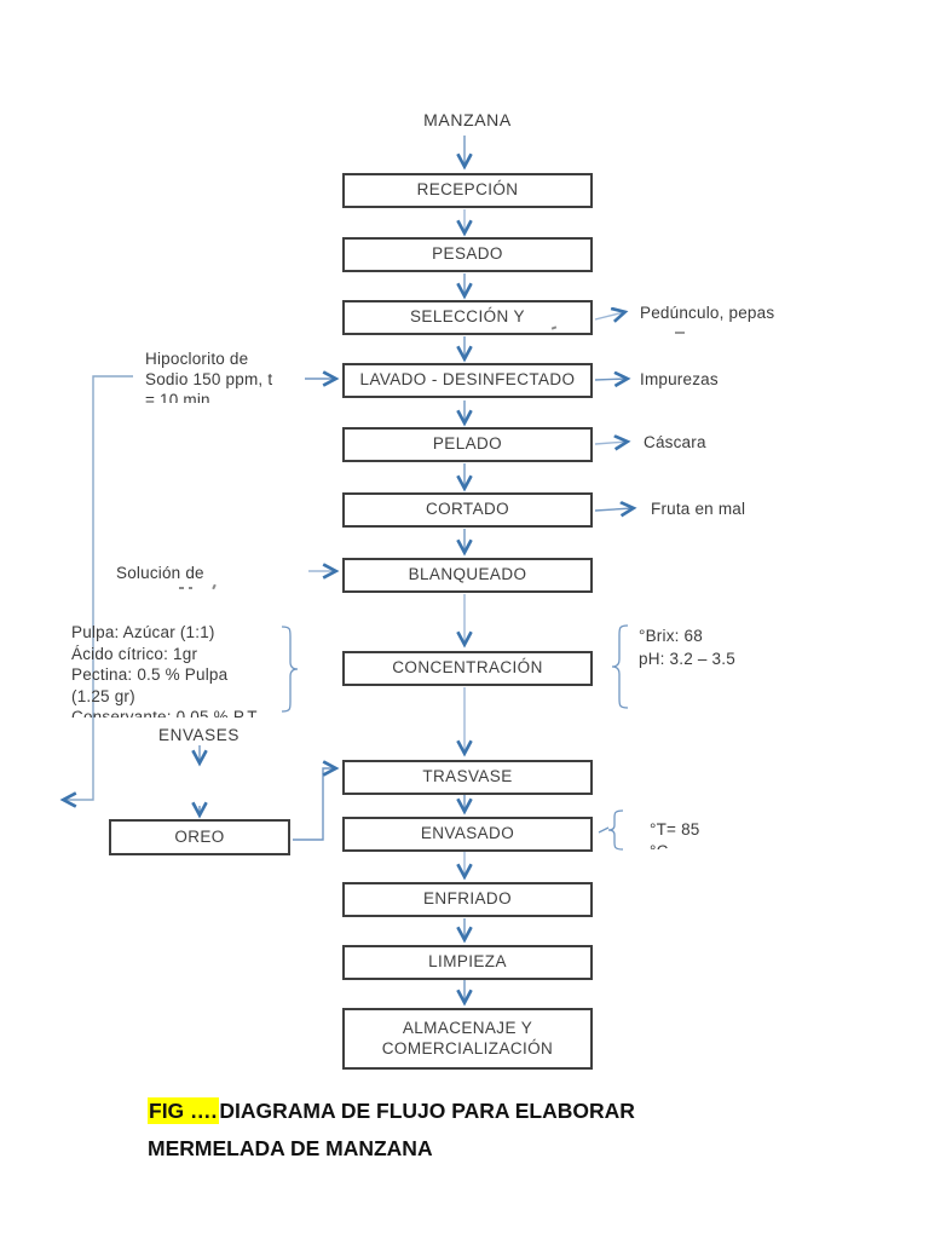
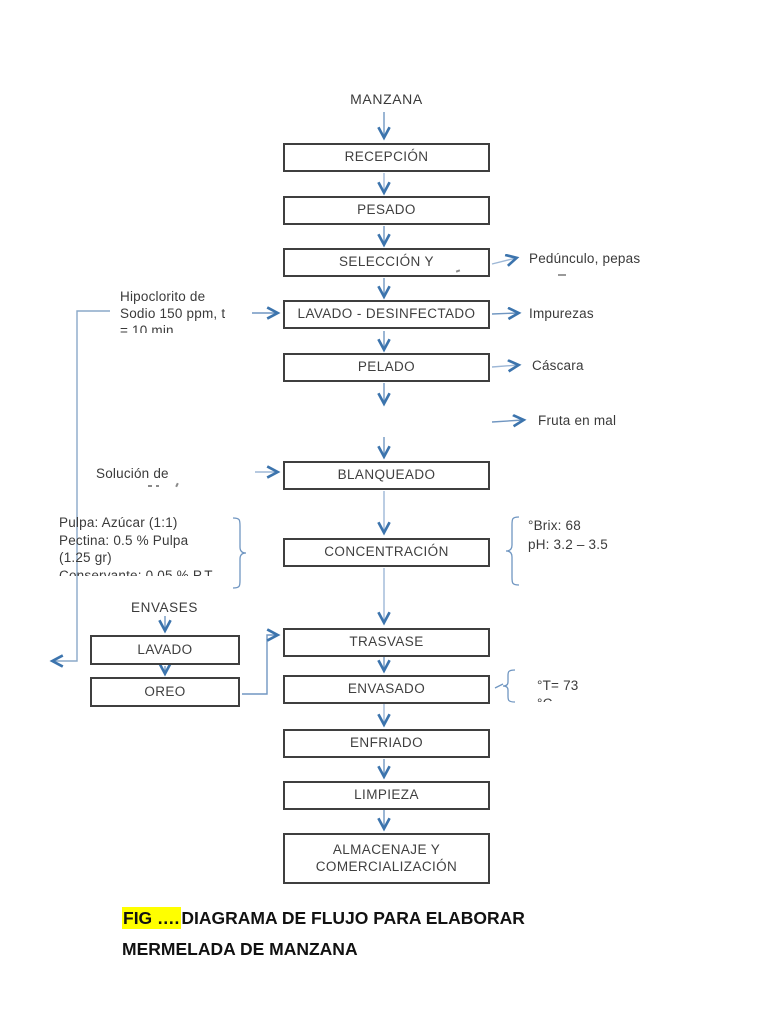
  MANZANA
  RECEPCIÓN
  PESADO
  SELECCIÓN Y
  LAVADO - DESINFECTADO
  PELADO
- CORTADO
  BLANQUEADO
  CONCENTRACIÓN
  TRASVASE
  ENVASADO
  ENFRIADO
  LIMPIEZA
  ALMACENAJE Y COMERCIALIZACIÓN
  ENVASES
+ LAVADO
  OREO
  Pedúnculo, pepas
  Impurezas
  Cáscara
  Fruta en mal
  Hipoclorito de
  Sodio 150 ppm, t
  = 10 min
  Solución de
  Pulpa: Azúcar (1:1)
- Ácido cítrico: 1gr
  Pectina: 0.5 % Pulpa
  (1.25 gr)
  Conservante: 0.05 % P.T
  °Brix: 68
  pH: 3.2 – 3.5
- °T= 85
+ °T= 73
  FIG ….DIAGRAMA DE FLUJO PARA ELABORAR
  MERMELADA DE MANZANA
